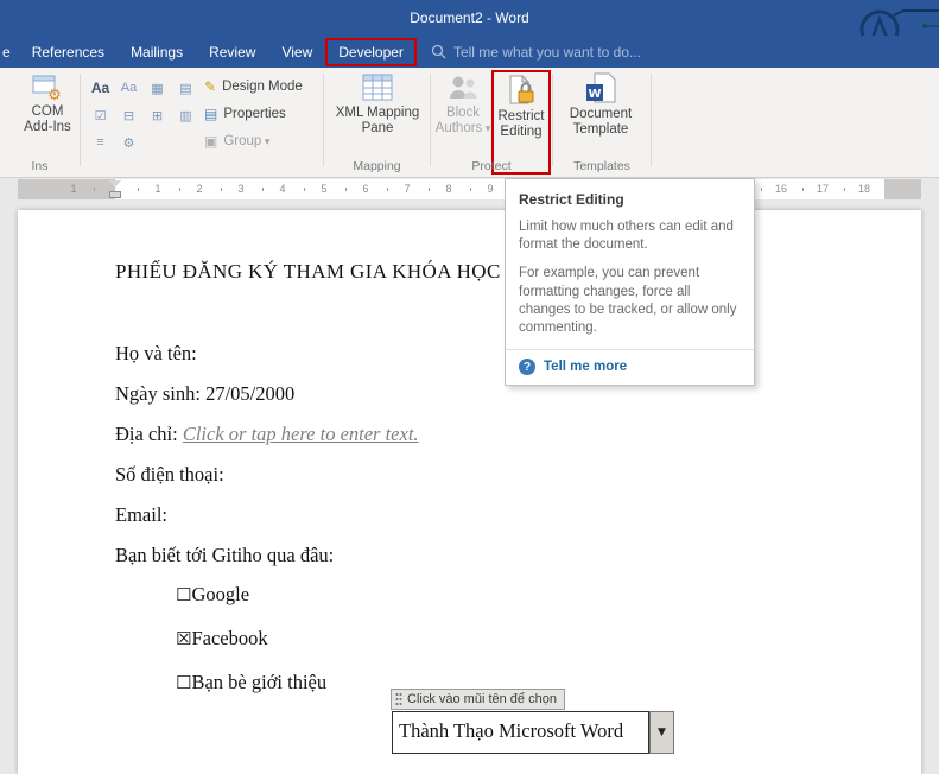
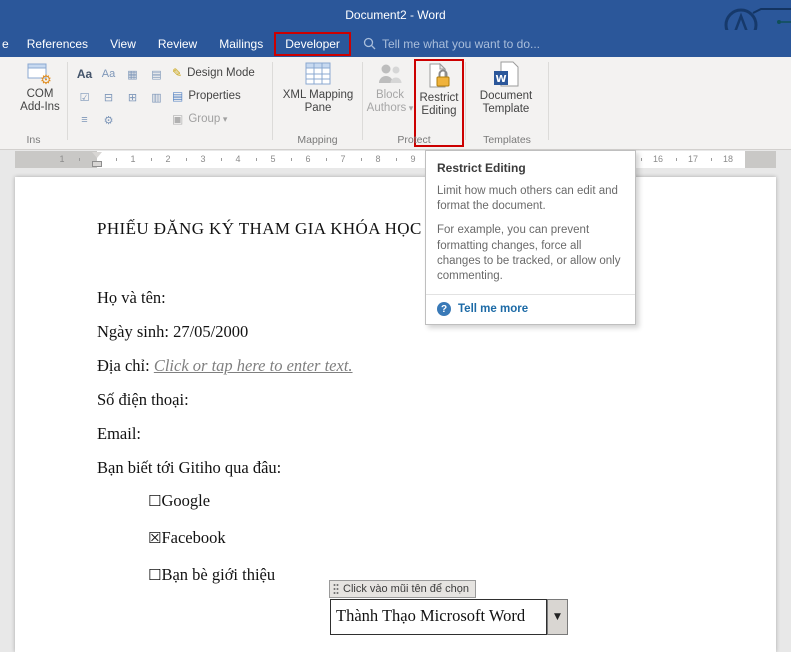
  Document2 - Word
  e
  References
- Mailings
+ View
  Review
- View
+ Mailings
  Developer
  Tell me what you want to do...
  ⚙
  COM
  Add-Ins
  Ins
  Aa
  Aa
  ▦
  ▤
  ☑
  ⊟
  ⊞
  ▥
  ≡
  ⚙
  ✎
  Design Mode
  ▤
  Properties
  ▣
  Group
  XML Mapping
  Pane
  Mapping
  Block
  Authors
  Restrict
  Editing
  Protect
  W
  Document
  Template
  Templates
  1
  2
  3
  4
  5
  6
  7
  8
  9
  16
  17
  18
  1
  PHIẾU ĐĂNG KÝ THAM GIA KHÓA HỌC
  Họ và tên:
  Ngày sinh: 27/05/2000
  Địa chỉ: Click or tap here to enter text.
  Số điện thoại:
  Email:
  Bạn biết tới Gitiho qua đâu:
  ☐Google
  ☒Facebook
  ☐Bạn bè giới thiệu
  Thành Thạo Microsoft Word
  ▼
  Click vào mũi tên để chọn
  Restrict Editing
  Limit how much others can edit and format the document.
  For example, you can prevent formatting changes, force all changes to be tracked, or allow only commenting.
  ?
  Tell me more
